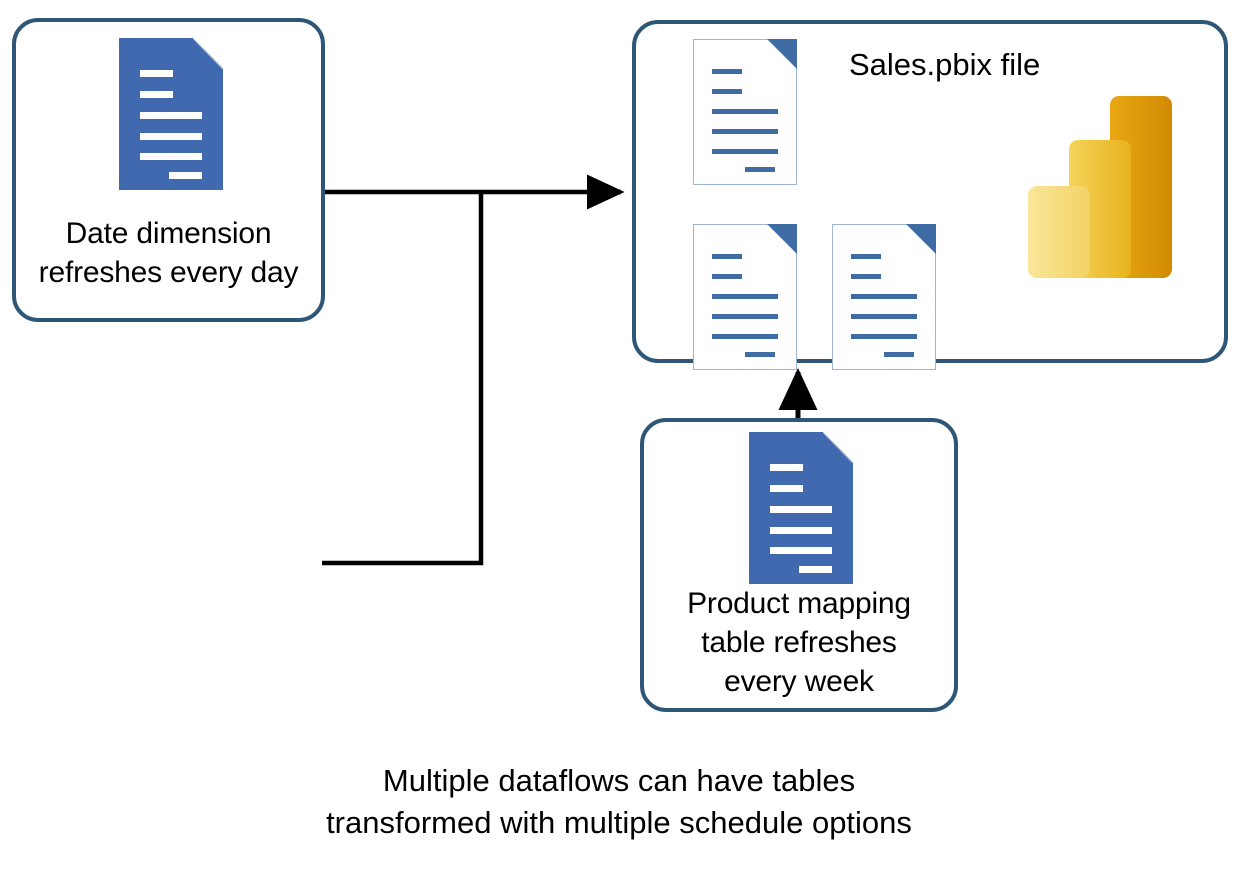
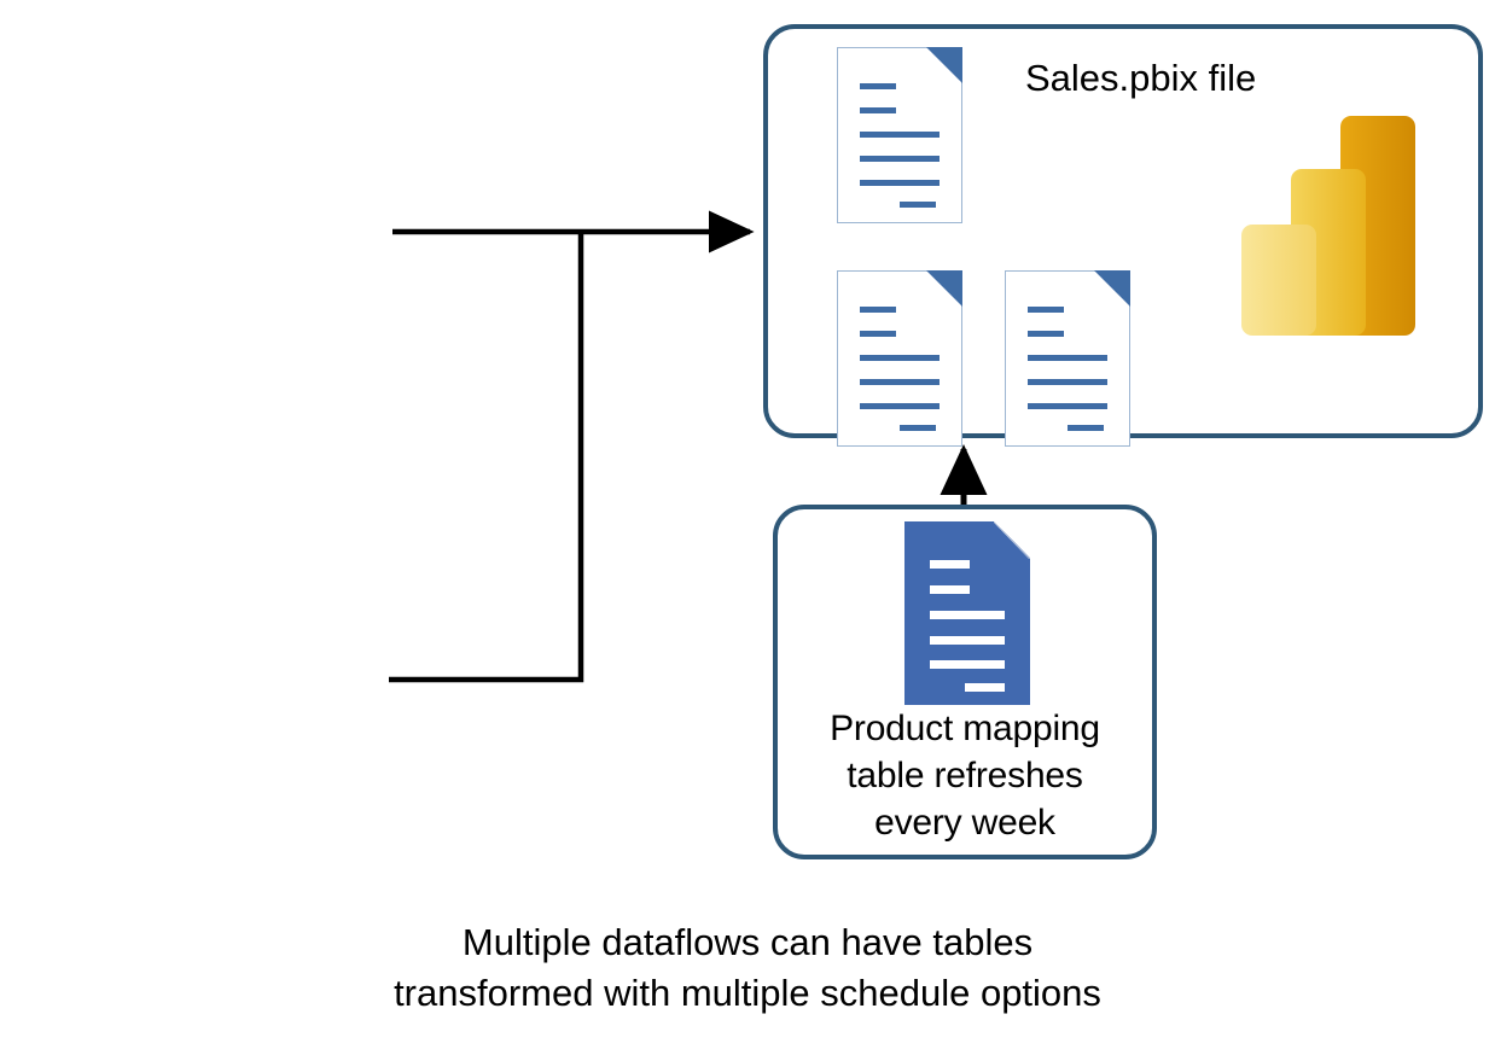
- Date dimension
- refreshes every day
  Product mapping
  table refreshes
  every week
  Sales.pbix file
  Multiple dataflows can have tables
  transformed with multiple schedule options
